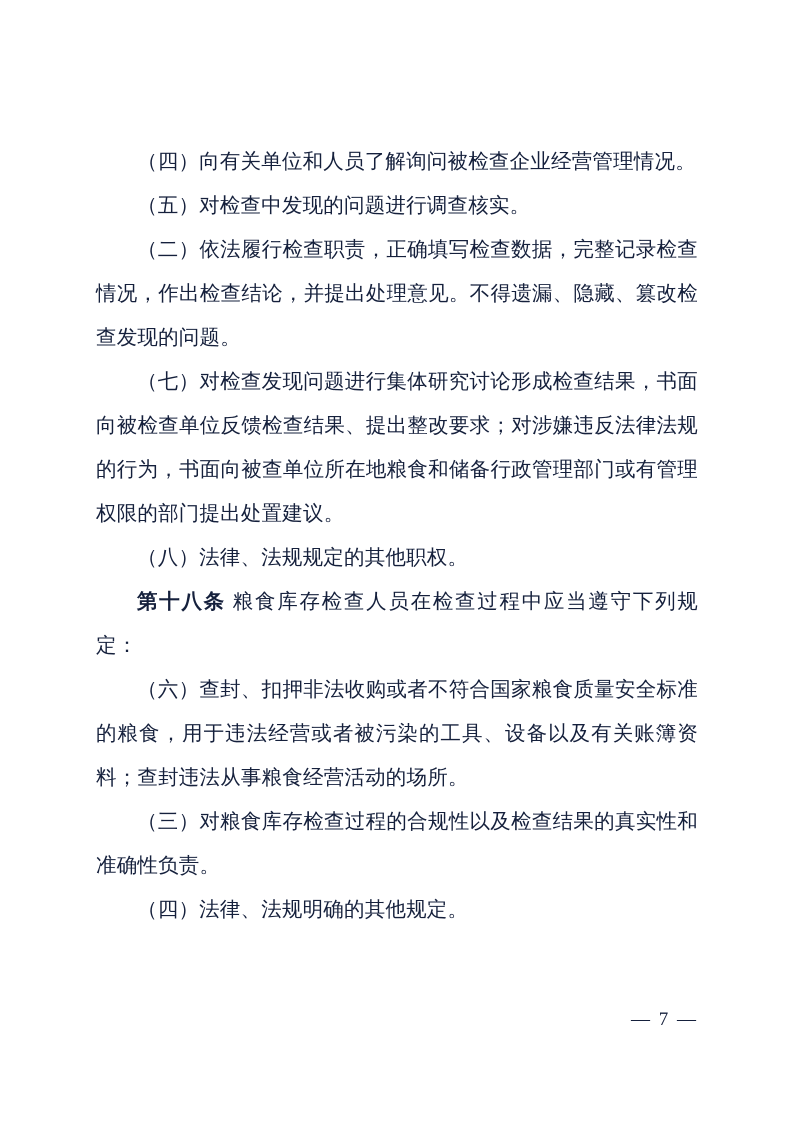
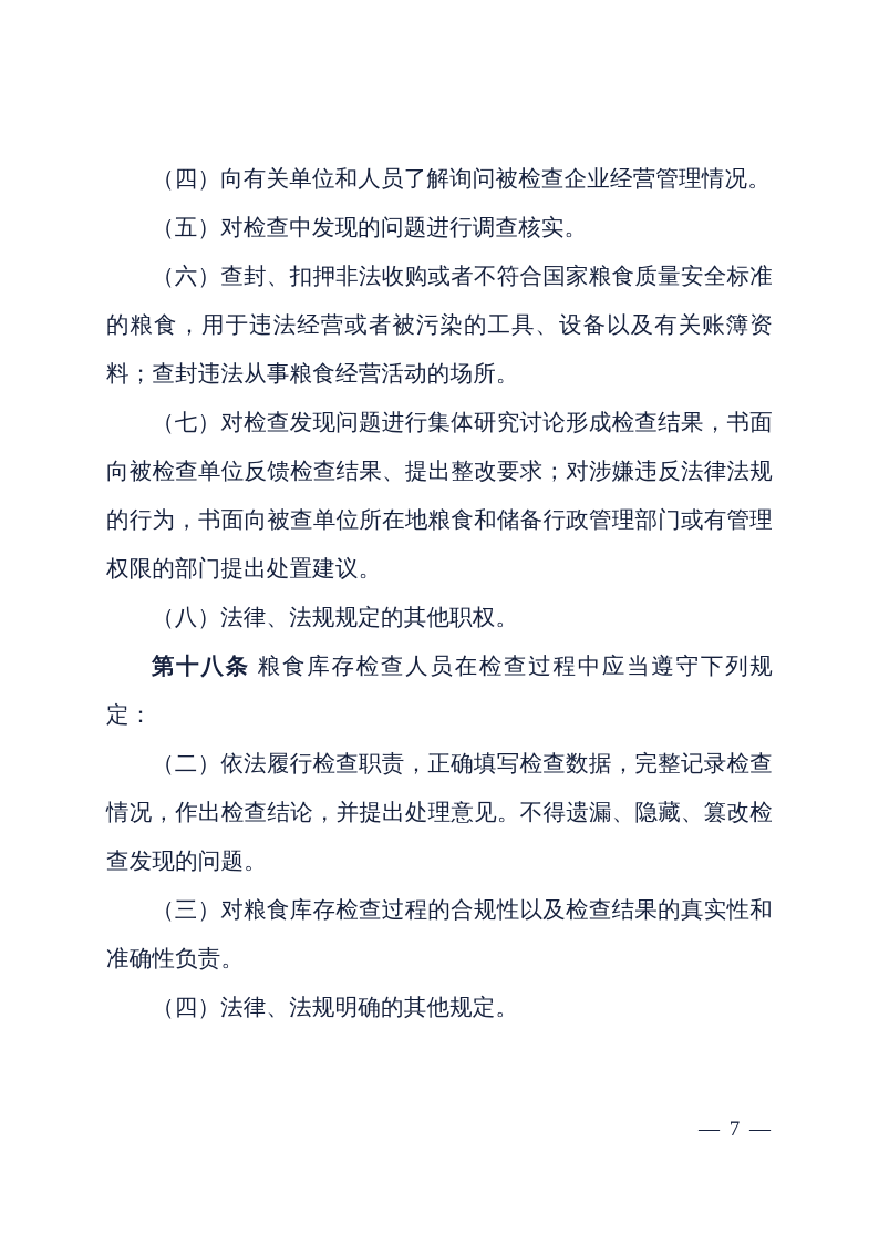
  （四）向有关单位和人员了解询问被检查企业经营管理情况。
  （五）对检查中发现的问题进行调查核实。
- （二）依法履行检查职责，正确填写检查数据，完整记录检查情况，作出检查结论，并提出处理意见。不得遗漏、隐藏、篡改检查发现的问题。
+ （六）查封、扣押非法收购或者不符合国家粮食质量安全标准的粮食，用于违法经营或者被污染的工具、设备以及有关账簿资料；查封违法从事粮食经营活动的场所。
  （七）对检查发现问题进行集体研究讨论形成检查结果，书面向被检查单位反馈检查结果、提出整改要求；对涉嫌违反法律法规的行为，书面向被查单位所在地粮食和储备行政管理部门或有管理权限的部门提出处置建议。
  （八）法律、法规规定的其他职权。
  第十八条 粮食库存检查人员在检查过程中应当遵守下列规定：
- （六）查封、扣押非法收购或者不符合国家粮食质量安全标准的粮食，用于违法经营或者被污染的工具、设备以及有关账簿资料；查封违法从事粮食经营活动的场所。
+ （二）依法履行检查职责，正确填写检查数据，完整记录检查情况，作出检查结论，并提出处理意见。不得遗漏、隐藏、篡改检查发现的问题。
  （三）对粮食库存检查过程的合规性以及检查结果的真实性和准确性负责。
  （四）法律、法规明确的其他规定。
  — 7 —
